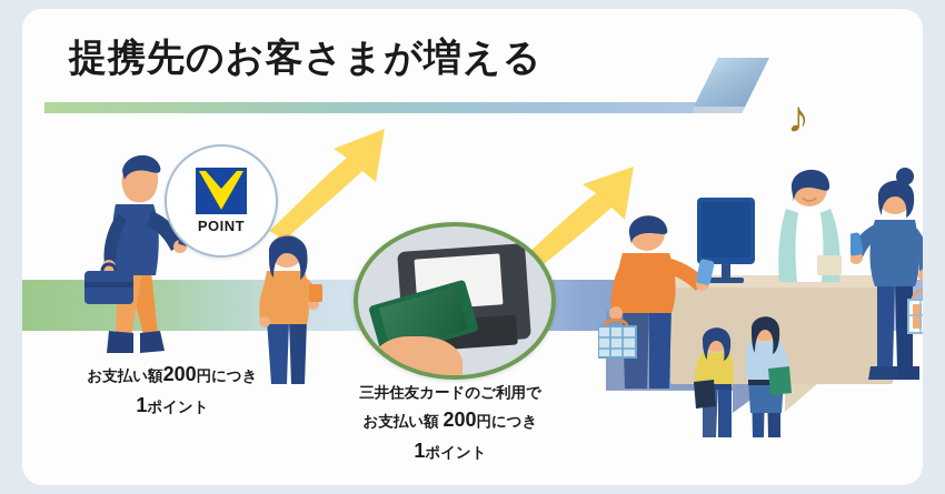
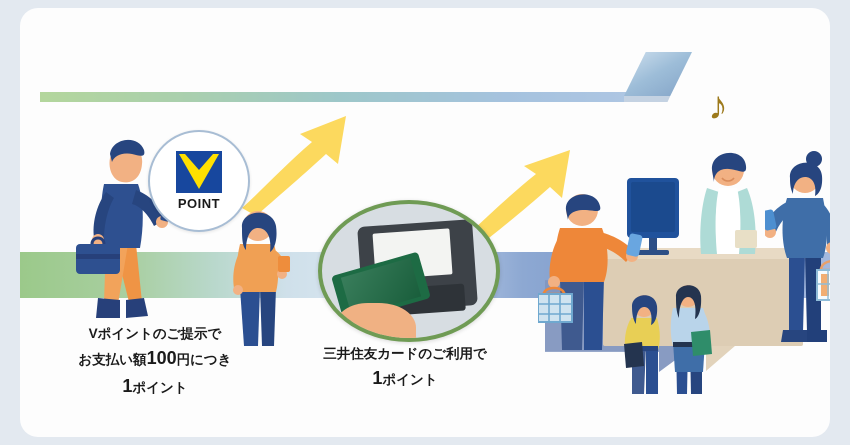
- 提携先のお客さまが増える
  ♪
  POINT
+ Vポイントのご提示で
- お支払い額200円につき
+ お支払い額100円につき
  1ポイント
  三井住友カードのご利用で
- お支払い額 200円につき
  1ポイント
